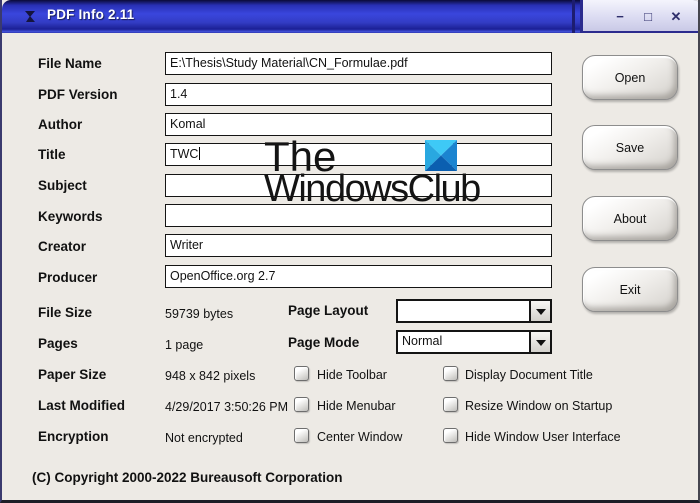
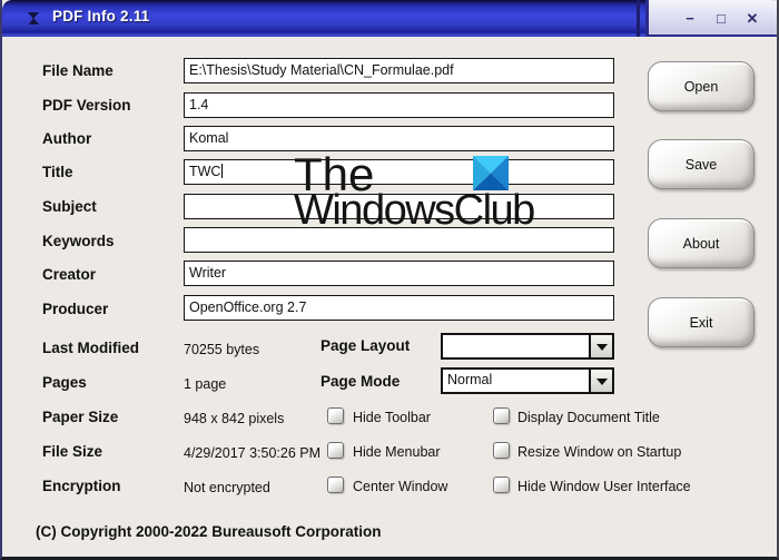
  PDF Info 2.11
  −
  □
  ✕
  File Name
  E:\Thesis\Study Material\CN_Formulae.pdf
  PDF Version
  1.4
  Author
  Komal
  Title
  TWC
  Subject
  Keywords
  Creator
  Writer
  Producer
  OpenOffice.org 2.7
- File Size
+ Last Modified
- 59739 bytes
+ 70255 bytes
  Pages
  1 page
  Paper Size
  948 x 842 pixels
- Last Modified
+ File Size
  4/29/2017 3:50:26 PM
  Encryption
  Not encrypted
  Page Layout
  Page Mode
  Normal
  Hide Toolbar
  Hide Menubar
  Center Window
  Display Document Title
  Resize Window on Startup
  Hide Window User Interface
  Open
  Save
  About
  Exit
  (C) Copyright 2000-2022 Bureausoft Corporation
  The
  WindowsClub
